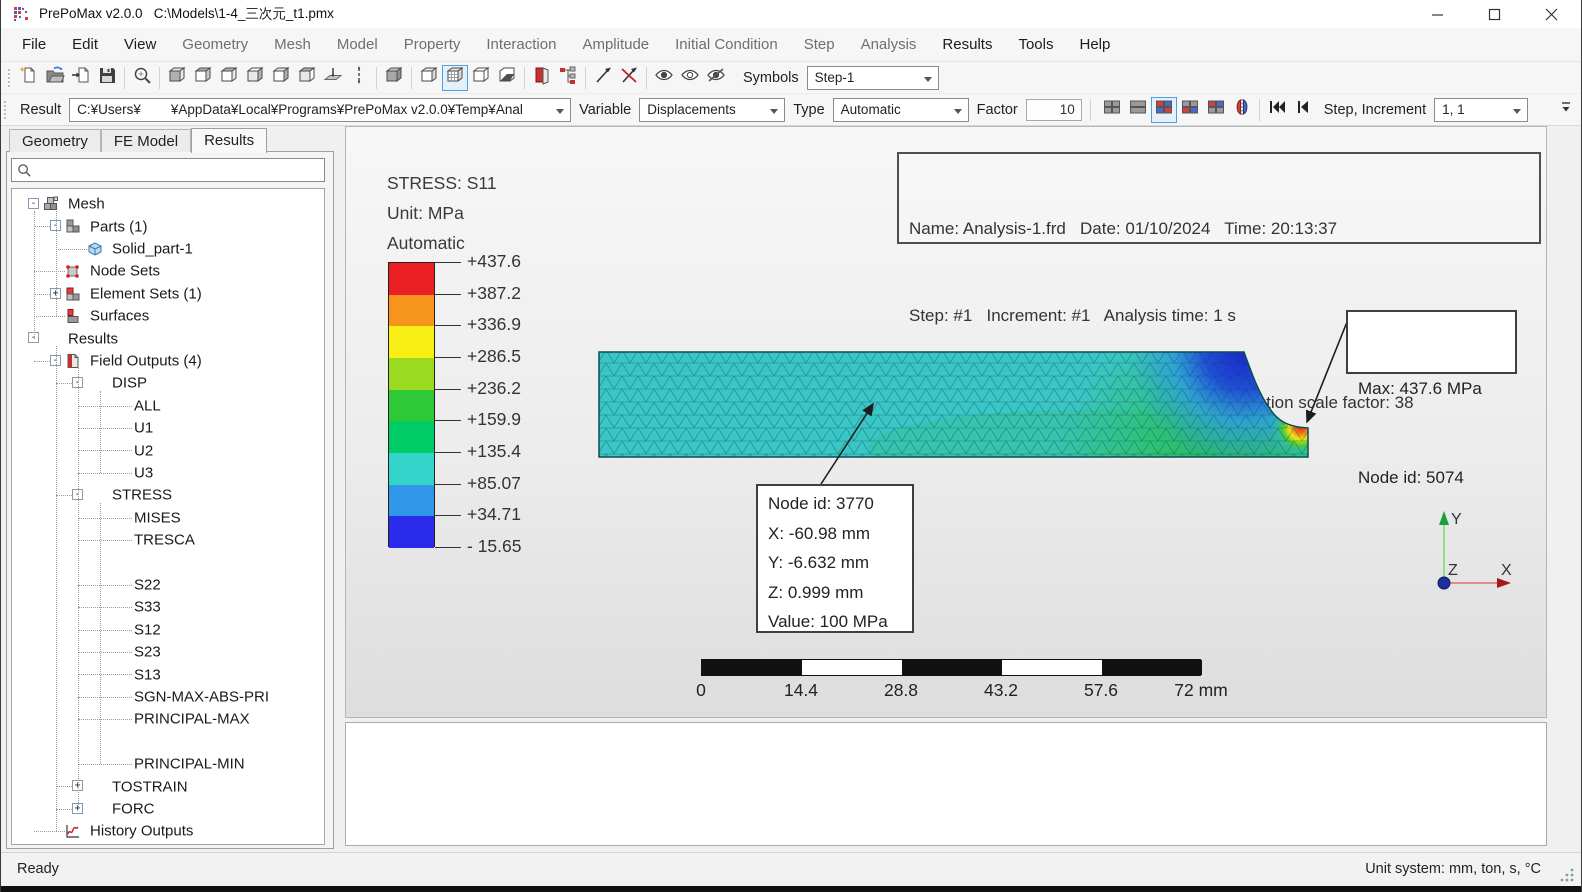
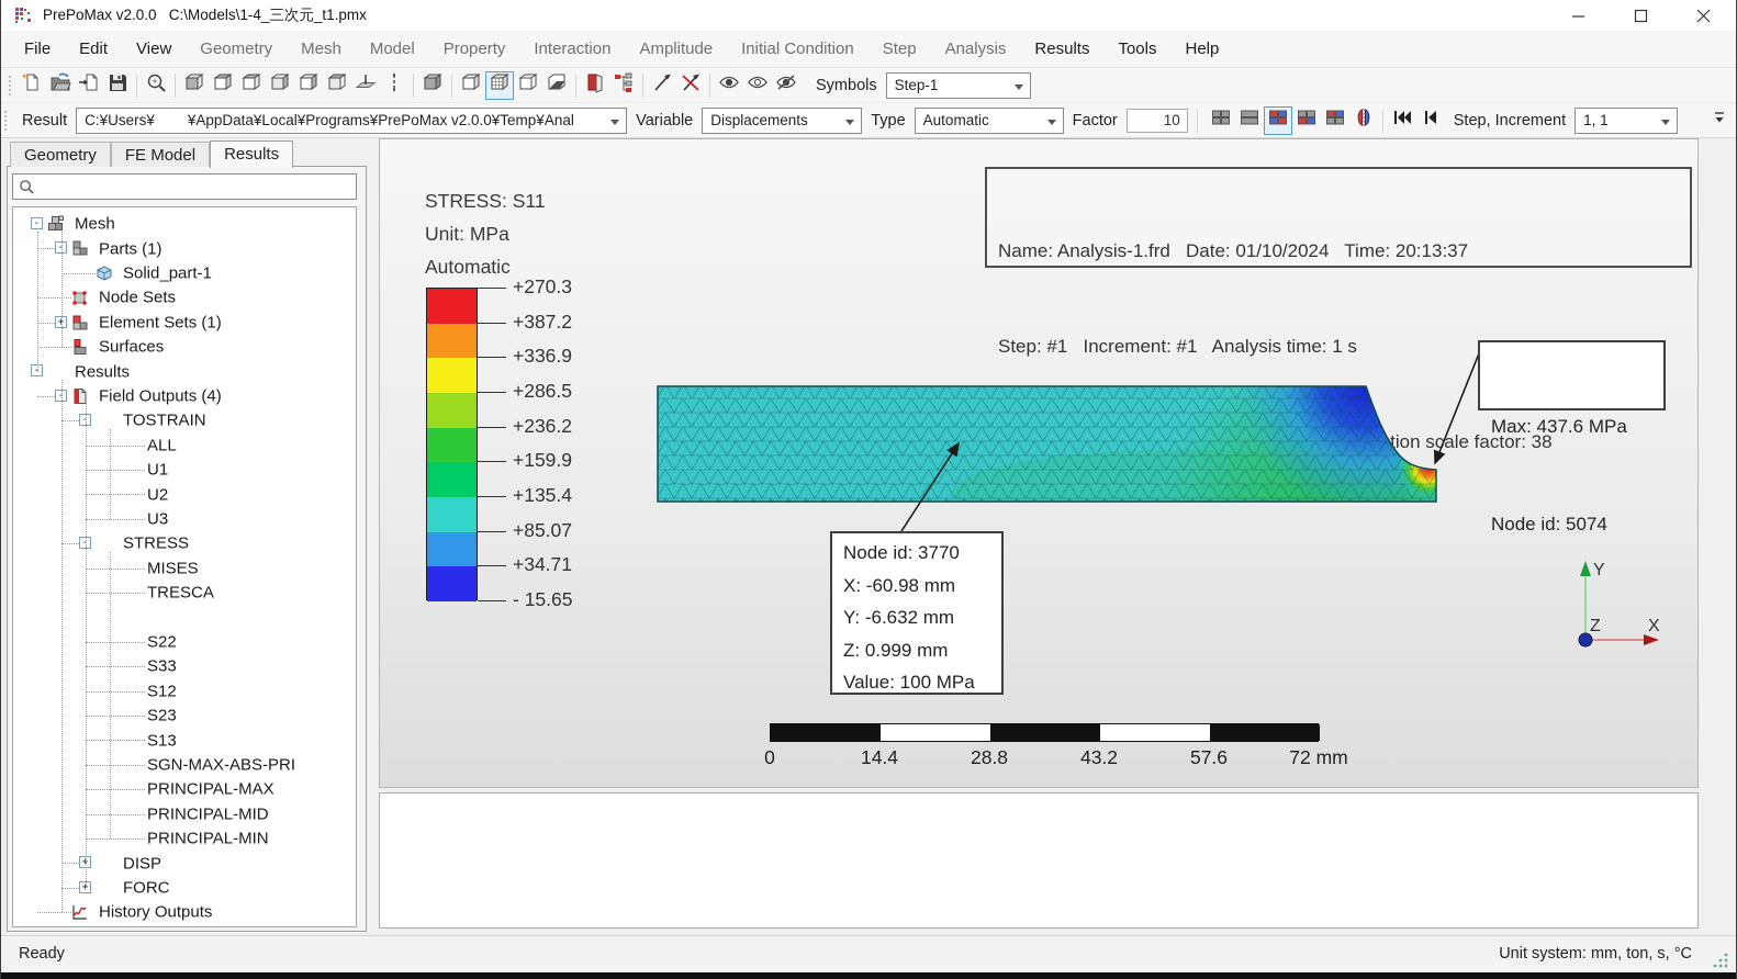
  PrePoMax v2.0.0 C:\Models\1-4_三次元_t1.pmx
  File
  Edit
  View
  Geometry
  Mesh
  Model
  Property
  Interaction
  Amplitude
  Initial Condition
  Step
  Analysis
  Results
  Tools
  Help
  Symbols
  Step-1
  Result
  C:¥Users¥ ¥AppData¥Local¥Programs¥PrePoMax v2.0.0¥Temp¥Anal
  Variable
  Displacements
  Type
  Automatic
  Factor
  10
  Step, Increment
  1, 1
  Geometry
  FE Model
  Results
  -
  Mesh
  -
  Parts (1)
  Solid_part-1
  Node Sets
  +
  Element Sets (1)
  Surfaces
  -
  Results
  -
  Field Outputs (4)
  -
- DISP
+ TOSTRAIN
  ALL
  U1
  U2
  U3
  -
  STRESS
  MISES
  TRESCA
  S22
  S33
  S12
  S23
  S13
  SGN-MAX-ABS-PRI
  PRINCIPAL-MAX
+ PRINCIPAL-MID
  PRINCIPAL-MIN
  +
- TOSTRAIN
+ DISP
  +
  FORC
  History Outputs
  STRESS: S11
  Unit: MPa
  Automatic
- +437.6
+ +270.3
  +387.2
  +336.9
  +286.5
  +236.2
  +159.9
  +135.4
  +85.07
  +34.71
  - 15.65
  Name: Analysis-1.frd Date: 01/10/2024 Time: 20:13:37
  Step: #1 Increment: #1 Analysis time: 1 s
  Node id: 3770
  X: -60.98 mm
  Y: -6.632 mm
  Z: 0.999 mm
  Value: 100 MPa
  Max: 437.6 MPa
  Node id: 5074
  0
  14.4
  28.8
  43.2
  57.6
  72 mm
  Y
  Z
  X
  Ready
  Unit system: mm, ton, s, °C
